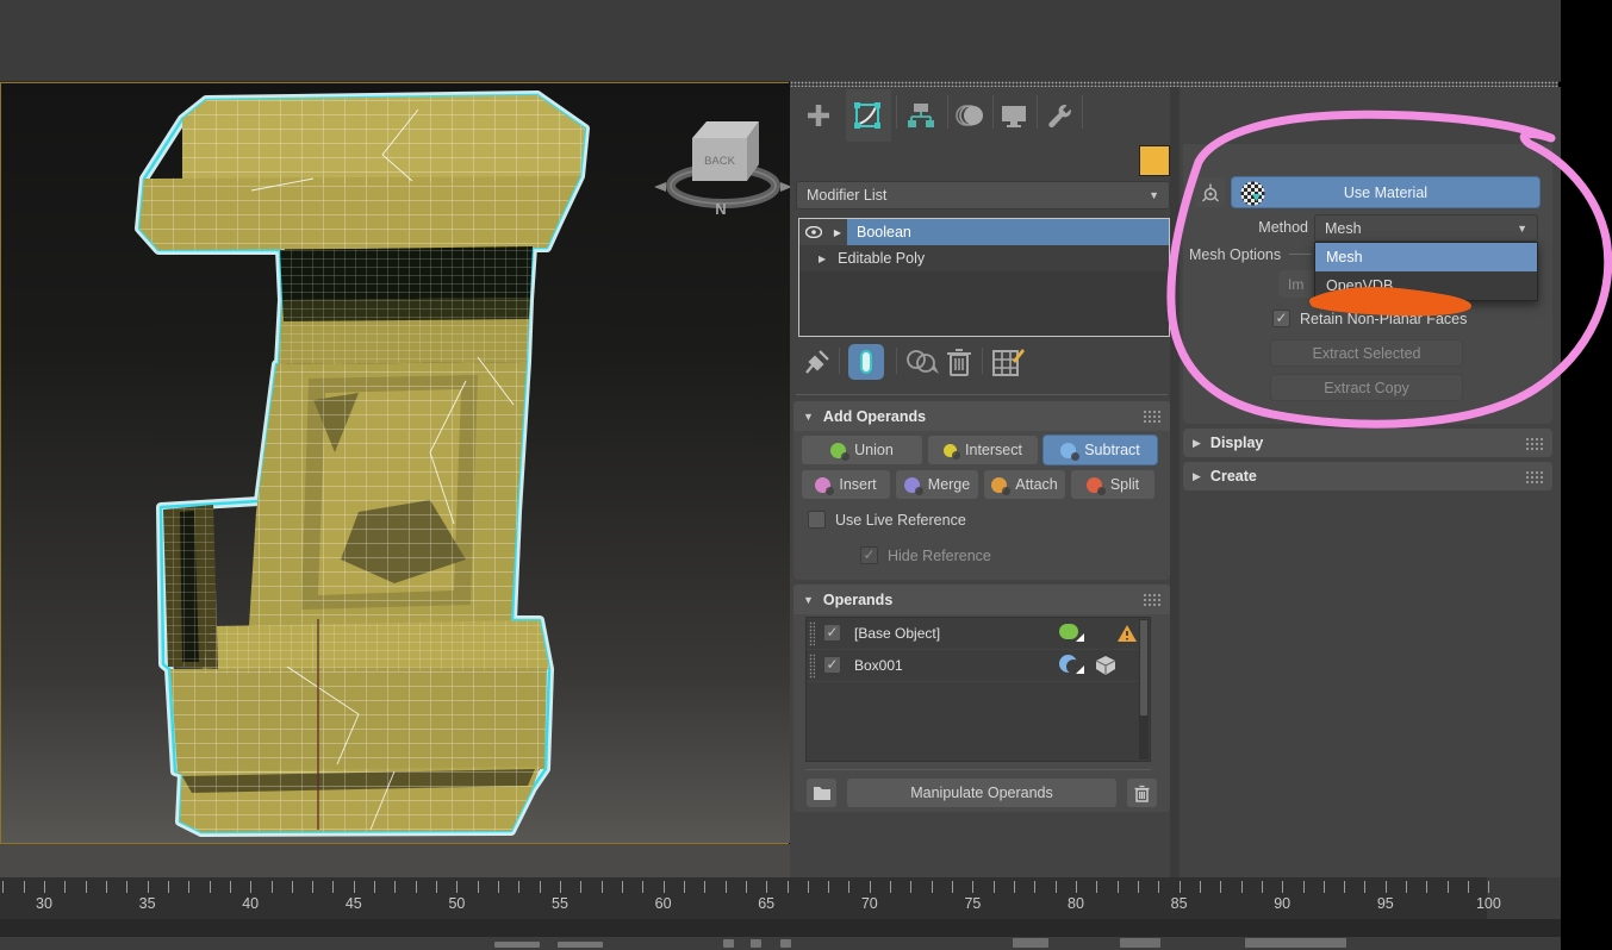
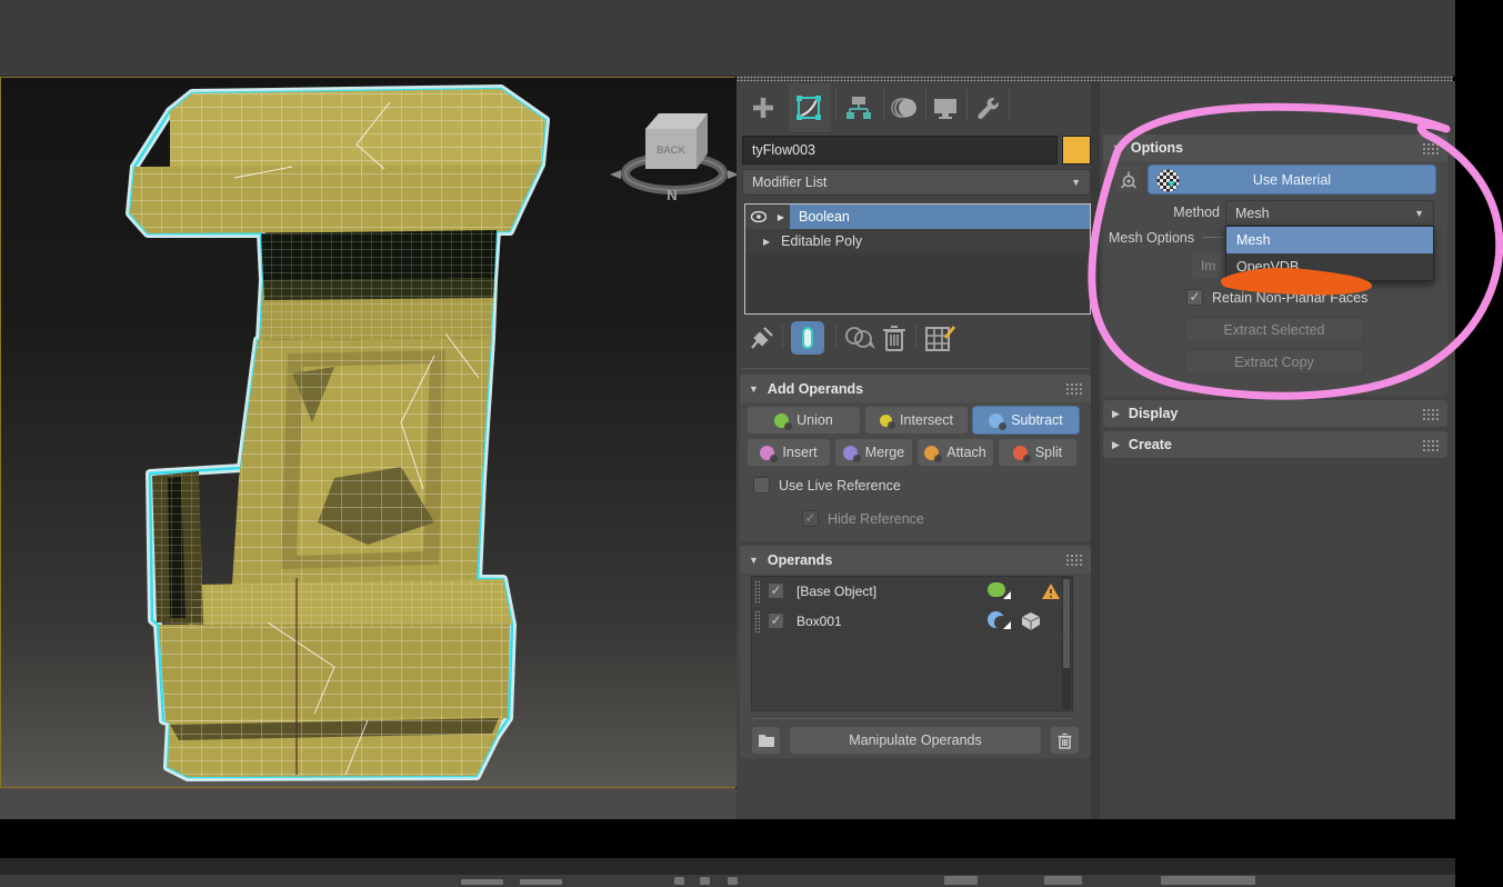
  BACK
  N
+ tyFlow003
  Modifier List
  ▼
  ▶
  Boolean
  ▶
  Editable Poly
  ▼
  Add Operands
  Union
  Intersect
  Subtract
  Insert
  Merge
  Attach
  Split
  Use Live Reference
  ✓
  Hide Reference
  ▼
  Operands
  ✓
  [Base Object]
  ✓
  Box001
  Manipulate Operands
+ Options
  Use Material
  Method
  Mesh
  ▼
  Mesh Options
  Im
  Mesh
  OpenVDB
  ✓
  Retain Non-Planar Faces
  Extract Selected
  Extract Copy
  ▶
  Display
  ▶
  Create
- 30
- 35
- 40
- 45
- 50
- 55
- 60
- 65
- 70
- 75
- 80
- 85
- 90
- 95
- 100
